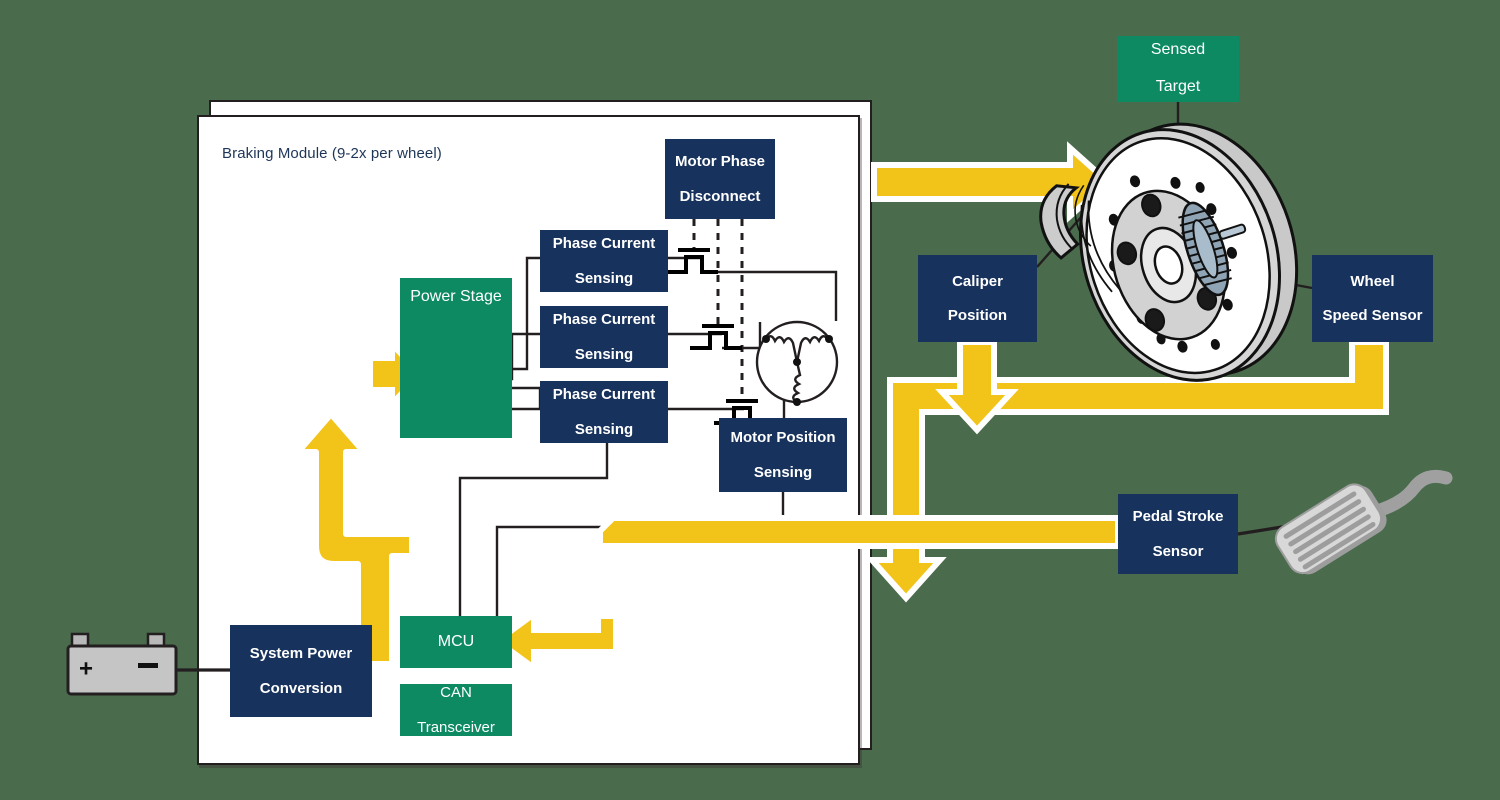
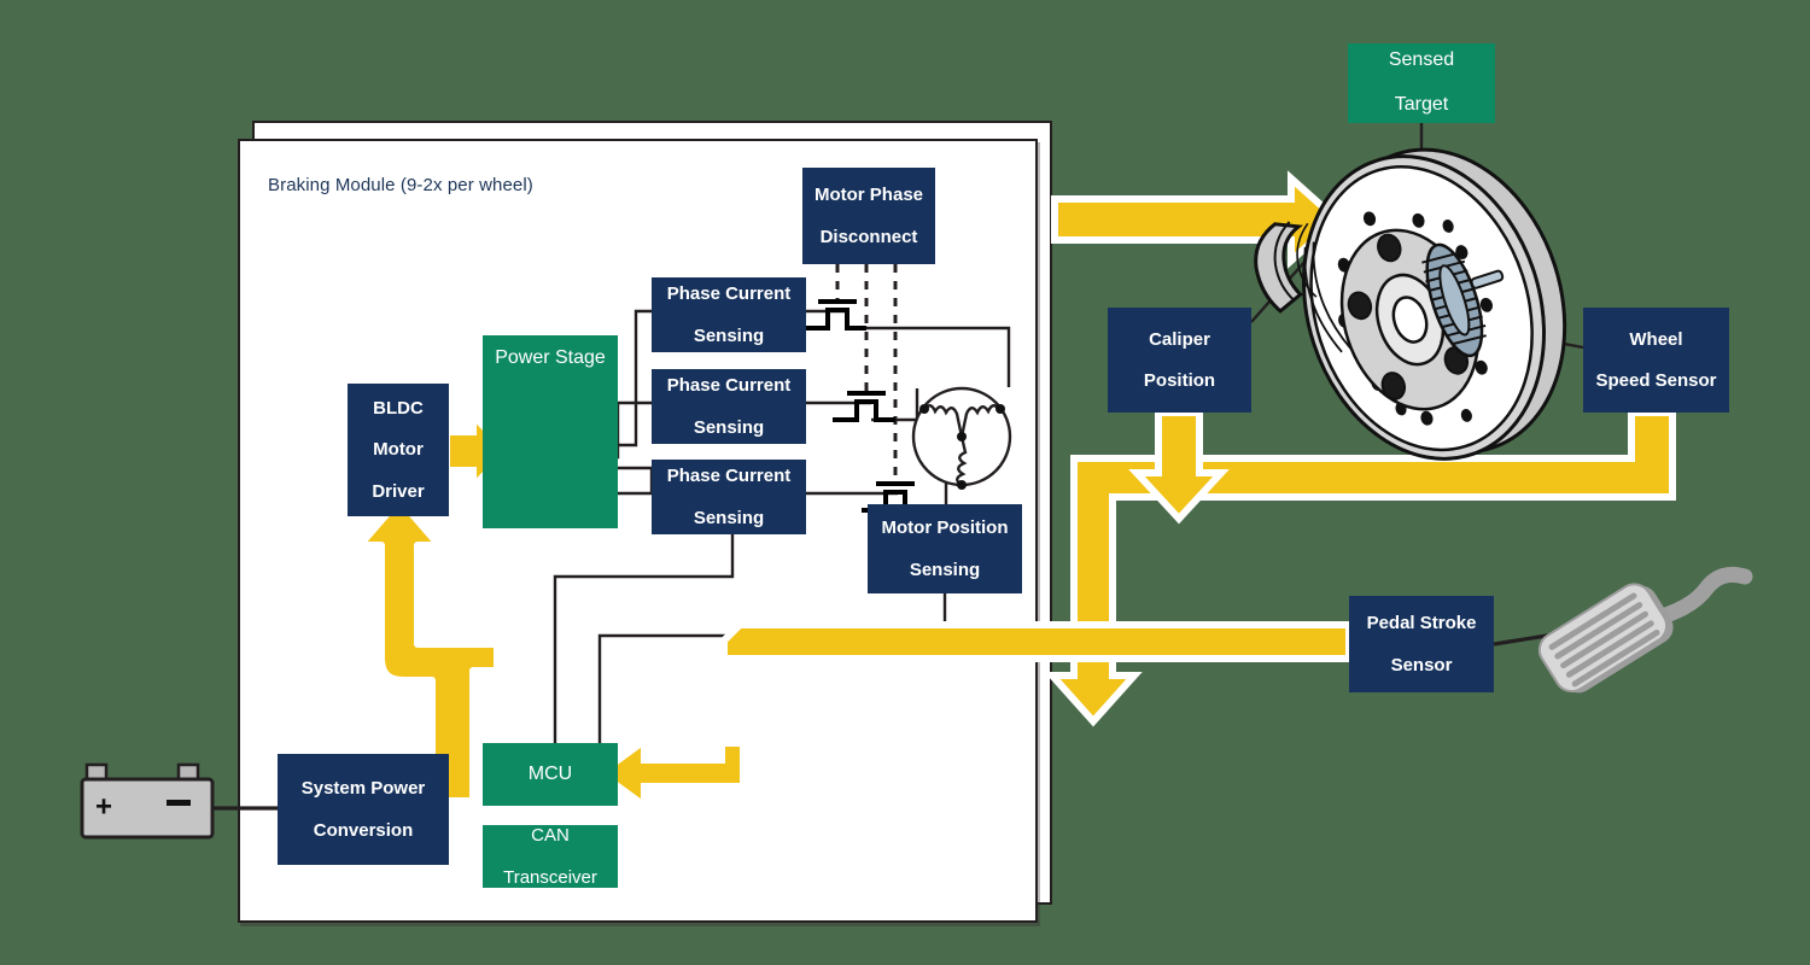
  Braking Module (9-2x per wheel)
  Power Stage
+ BLDC
+ Motor
+ Driver
  Phase Current
  Sensing
  Phase Current
  Sensing
  Phase Current
  Sensing
  Motor Phase
  Disconnect
  Motor Position
  Sensing
  MCU
  CAN
  Transceiver
  System Power
  Conversion
  Sensed
  Target
  Caliper
  Position
  Wheel
  Speed Sensor
  Pedal Stroke
  Sensor
  +
